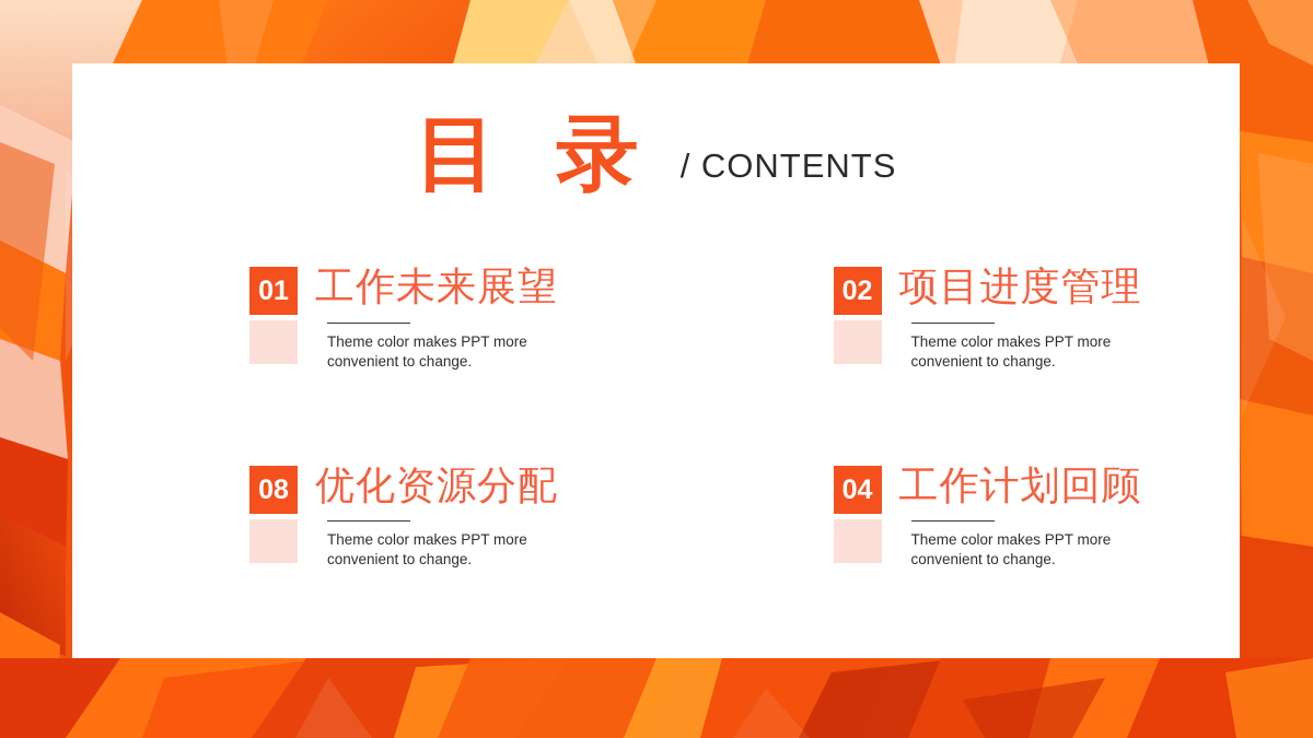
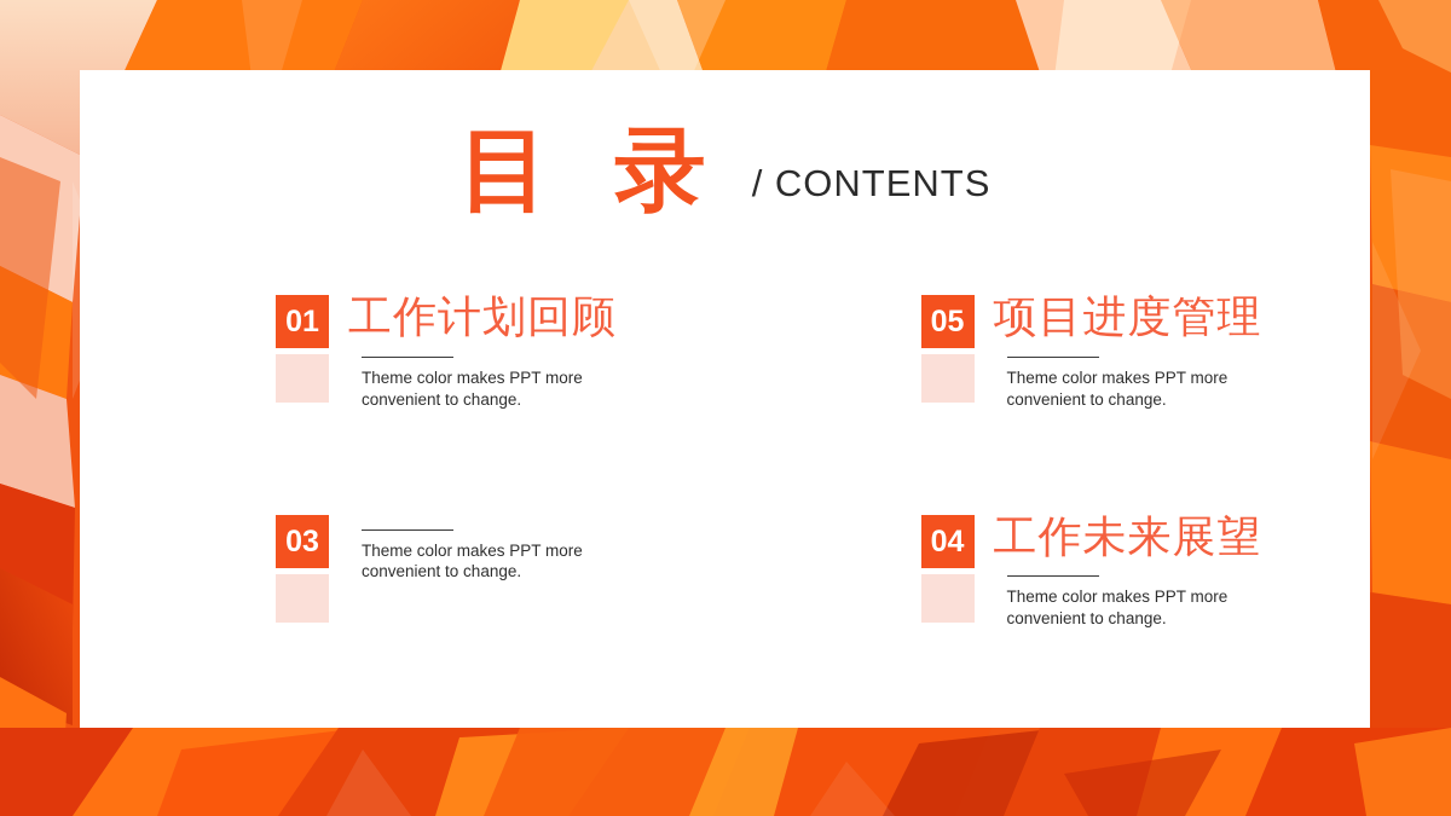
  目 录
  / CONTENTS
  01
- 工作未来展望
+ 工作计划回顾
  Theme color makes PPT more
  convenient to change.
- 02
+ 05
  项目进度管理
  Theme color makes PPT more
  convenient to change.
- 08
+ 03
- 优化资源分配
  Theme color makes PPT more
  convenient to change.
  04
- 工作计划回顾
+ 工作未来展望
  Theme color makes PPT more
  convenient to change.
